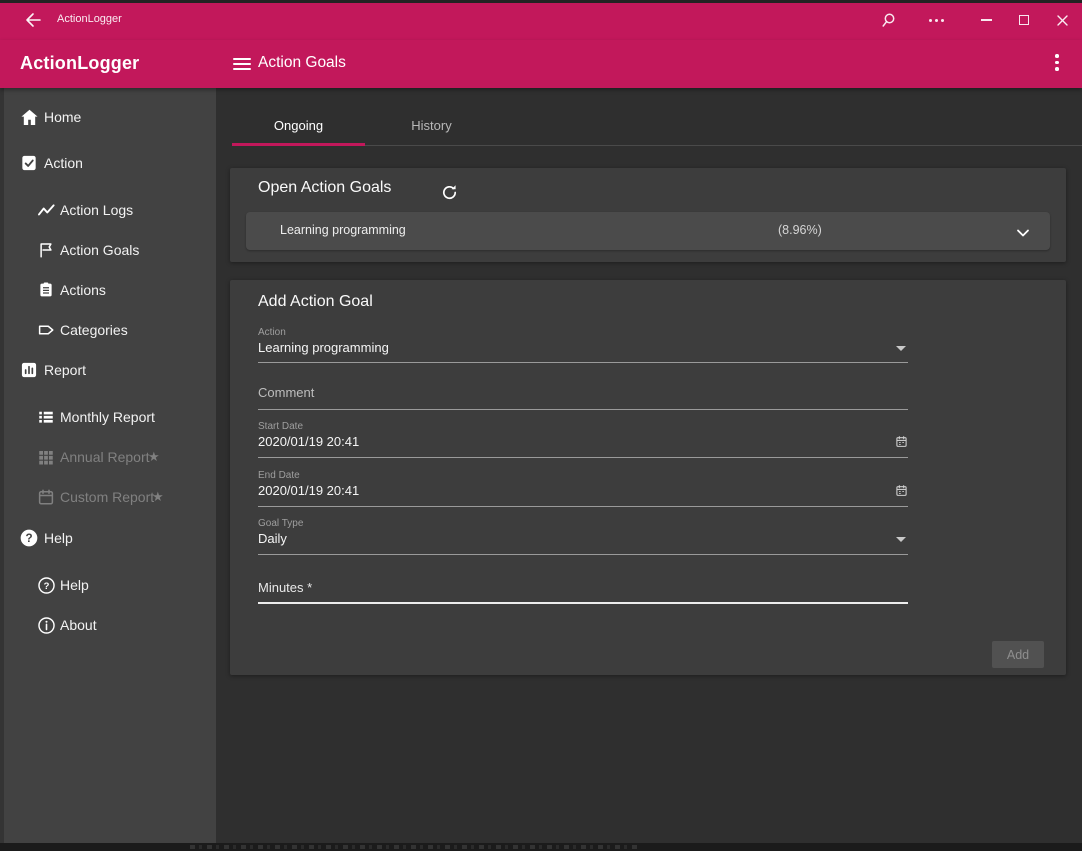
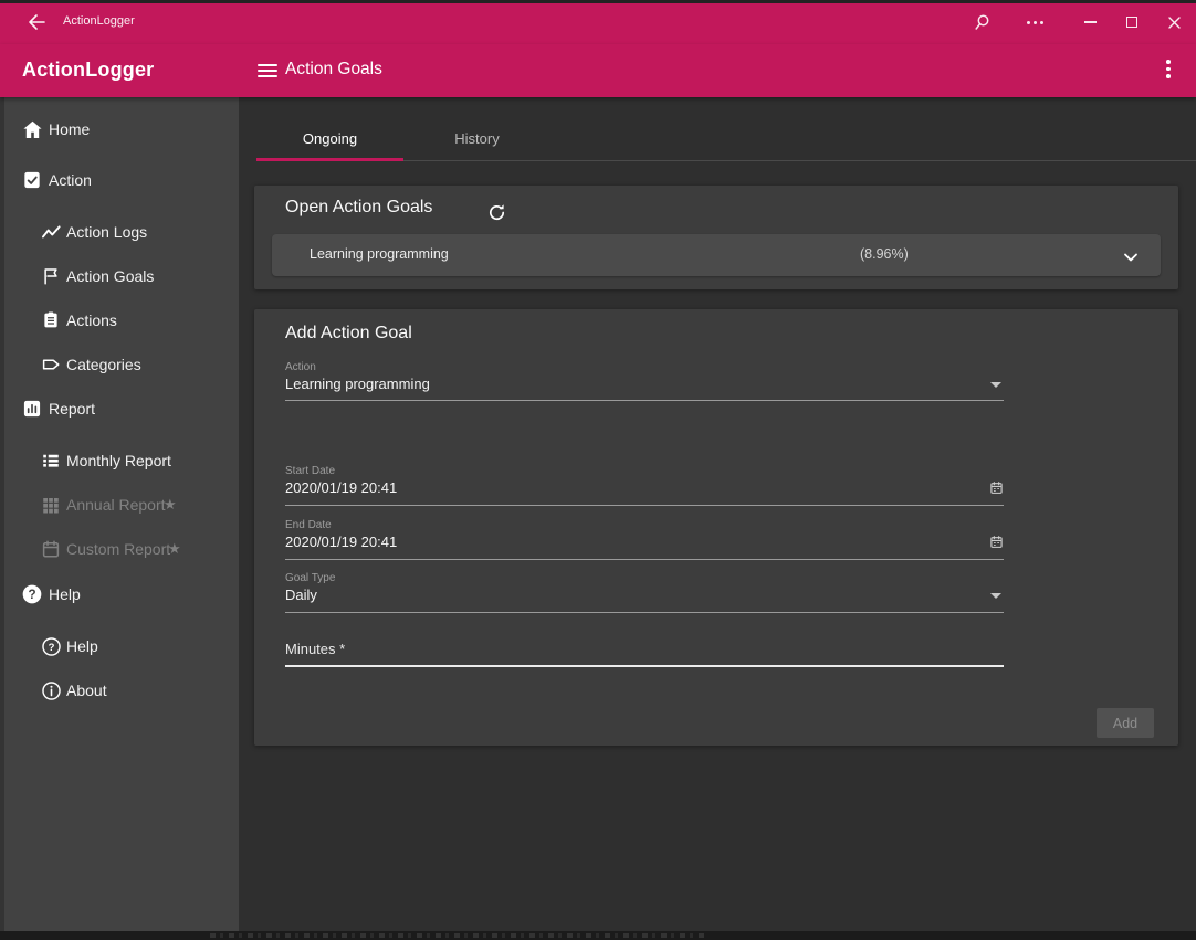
  ActionLogger
  ActionLogger
  Action Goals
  Home
  Action
  Action Logs
  Action Goals
  Actions
  Categories
  Report
  Monthly Report
  Annual Report
  ★
  Custom Report
  ★
  ?
  Help
  ?
  Help
  About
  Ongoing
  History
  Open Action Goals
  Learning programming
  (8.96%)
  Add Action Goal
  Action
  Learning programming
- Comment
  Start Date
  2020/01/19 20:41
  End Date
  2020/01/19 20:41
  Goal Type
  Daily
  Minutes *
  Add
